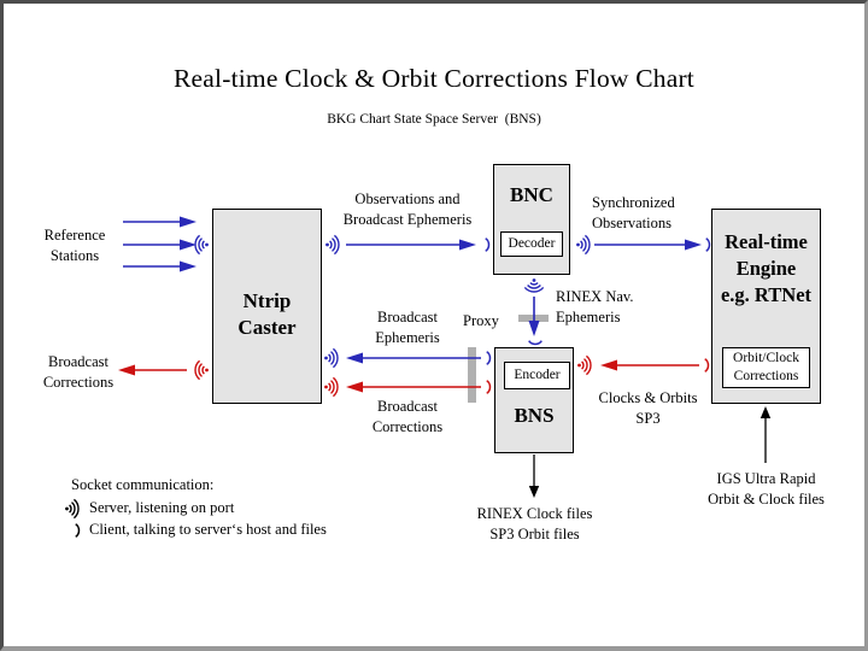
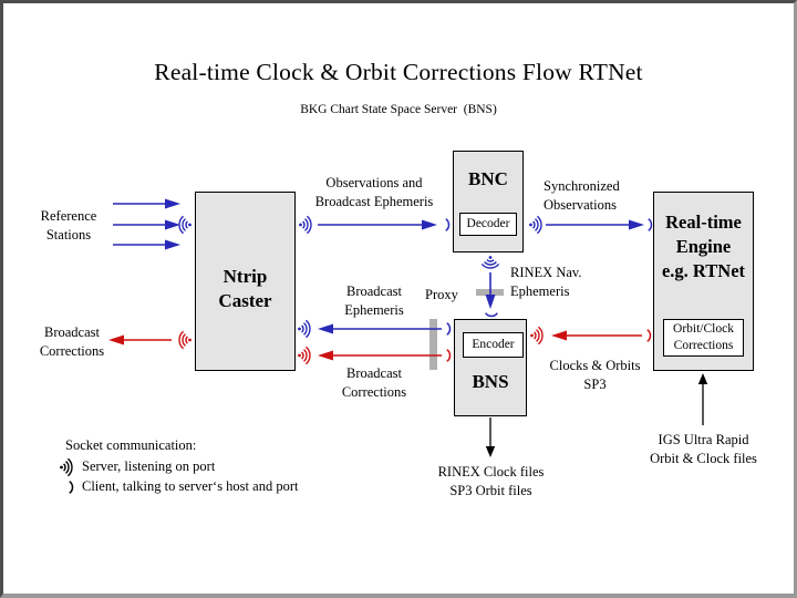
- Real-time Clock & Orbit Corrections Flow Chart
+ Real-time Clock & Orbit Corrections Flow RTNet
  BKG Chart State Space Server (BNS)
  Ntrip
  Caster
  BNC
  Decoder
  Encoder
  BNS
  Real-time
  Engine
  e.g. RTNet
  Orbit/Clock
  Corrections
  Reference
  Stations
  Broadcast
  Corrections
  Observations and
  Broadcast Ephemeris
  Synchronized
  Observations
  RINEX Nav.
  Ephemeris
  Broadcast
  Ephemeris
  Proxy
  Broadcast
  Corrections
  Clocks & Orbits
  SP3
  RINEX Clock files
  SP3 Orbit files
  IGS Ultra Rapid
  Orbit & Clock files
  Socket communication:
  Server, listening on port
- Client, talking to server‘s host and files
+ Client, talking to server‘s host and port
